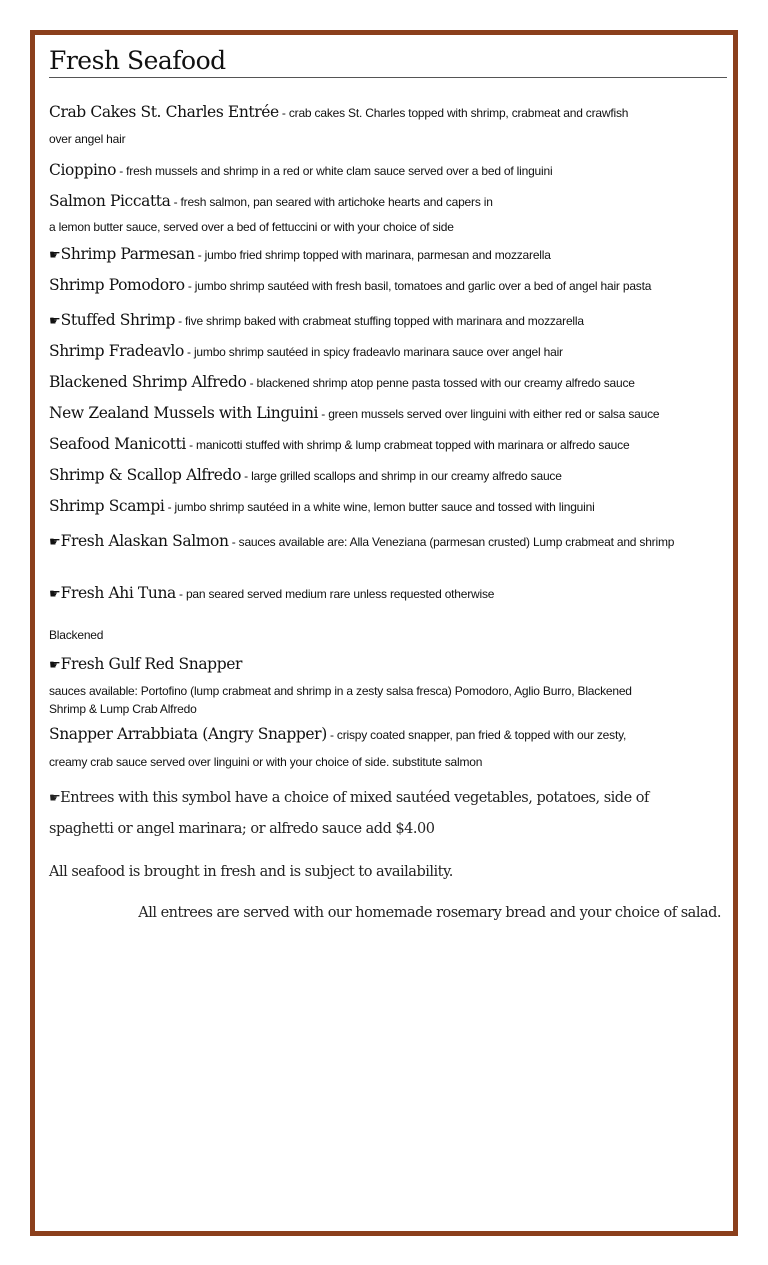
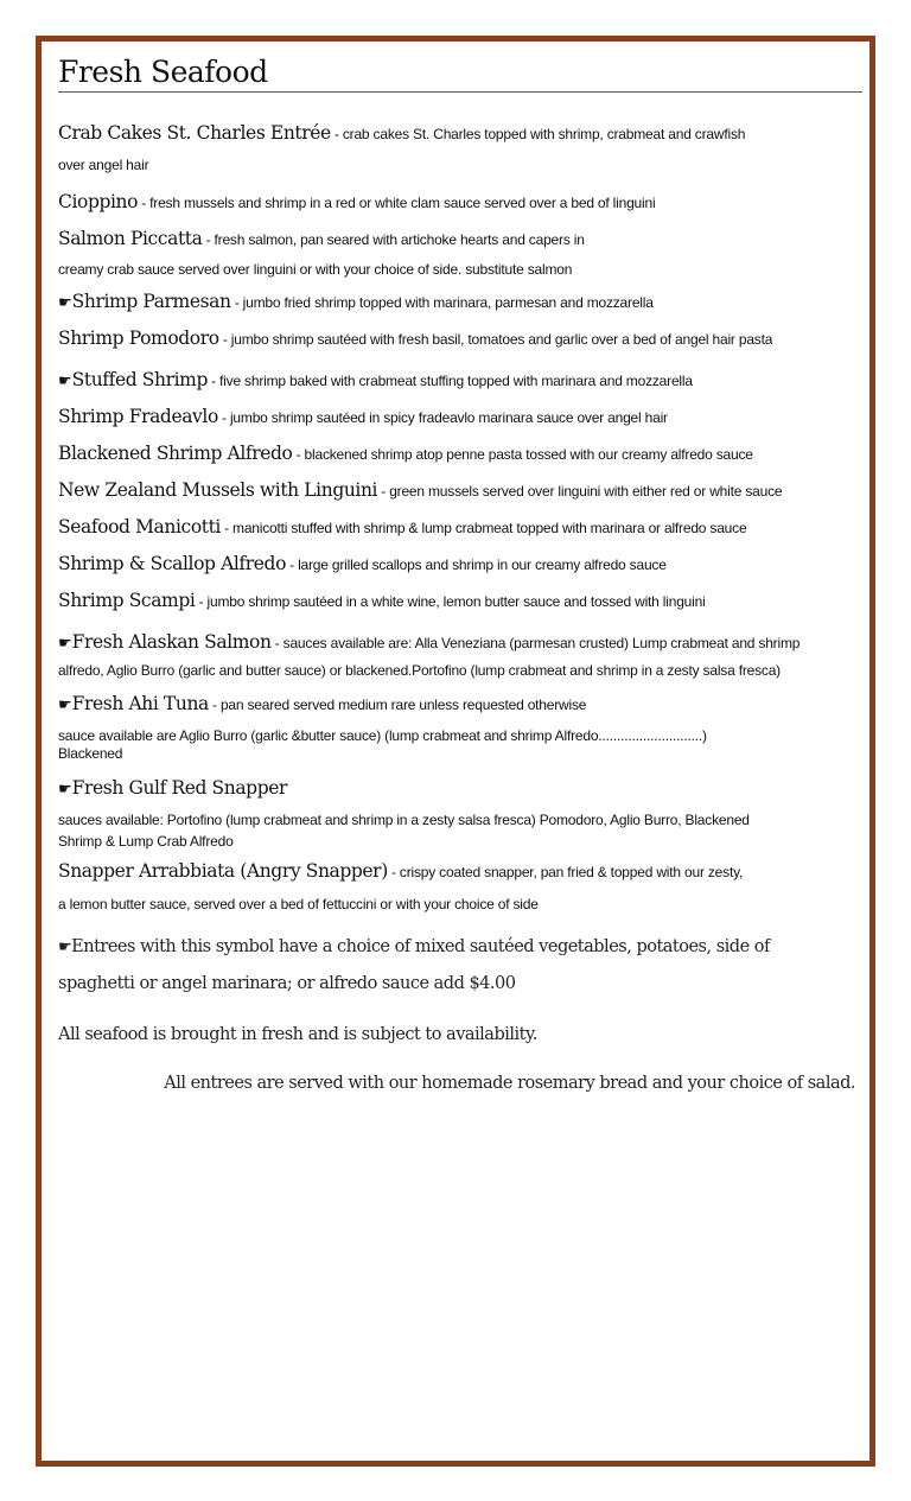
  Fresh Seafood
  Crab Cakes St. Charles Entrée - crab cakes St. Charles topped with shrimp, crabmeat and crawfish
  over angel hair
  Cioppino - fresh mussels and shrimp in a red or white clam sauce served over a bed of linguini
  Salmon Piccatta - fresh salmon, pan seared with artichoke hearts and capers in
- a lemon butter sauce, served over a bed of fettuccini or with your choice of side
+ creamy crab sauce served over linguini or with your choice of side. substitute salmon
  ☛Shrimp Parmesan - jumbo fried shrimp topped with marinara, parmesan and mozzarella
  Shrimp Pomodoro - jumbo shrimp sautéed with fresh basil, tomatoes and garlic over a bed of angel hair pasta
  ☛Stuffed Shrimp - five shrimp baked with crabmeat stuffing topped with marinara and mozzarella
  Shrimp Fradeavlo - jumbo shrimp sautéed in spicy fradeavlo marinara sauce over angel hair
  Blackened Shrimp Alfredo - blackened shrimp atop penne pasta tossed with our creamy alfredo sauce
- New Zealand Mussels with Linguini - green mussels served over linguini with either red or salsa sauce
+ New Zealand Mussels with Linguini - green mussels served over linguini with either red or white sauce
  Seafood Manicotti - manicotti stuffed with shrimp & lump crabmeat topped with marinara or alfredo sauce
  Shrimp & Scallop Alfredo - large grilled scallops and shrimp in our creamy alfredo sauce
  Shrimp Scampi - jumbo shrimp sautéed in a white wine, lemon butter sauce and tossed with linguini
  ☛Fresh Alaskan Salmon - sauces available are: Alla Veneziana (parmesan crusted) Lump crabmeat and shrimp
+ alfredo, Aglio Burro (garlic and butter sauce) or blackened.Portofino (lump crabmeat and shrimp in a zesty salsa fresca)
  ☛Fresh Ahi Tuna - pan seared served medium rare unless requested otherwise
+ sauce available are Aglio Burro (garlic &butter sauce) (lump crabmeat and shrimp Alfredo............................)
  Blackened
  ☛Fresh Gulf Red Snapper
  sauces available: Portofino (lump crabmeat and shrimp in a zesty salsa fresca) Pomodoro, Aglio Burro, Blackened
  Shrimp & Lump Crab Alfredo
  Snapper Arrabbiata (Angry Snapper) - crispy coated snapper, pan fried & topped with our zesty,
- creamy crab sauce served over linguini or with your choice of side. substitute salmon
+ a lemon butter sauce, served over a bed of fettuccini or with your choice of side
  ☛Entrees with this symbol have a choice of mixed sautéed vegetables, potatoes, side of
  spaghetti or angel marinara; or alfredo sauce add $4.00
  All seafood is brought in fresh and is subject to availability.
  All entrees are served with our homemade rosemary bread and your choice of salad.
